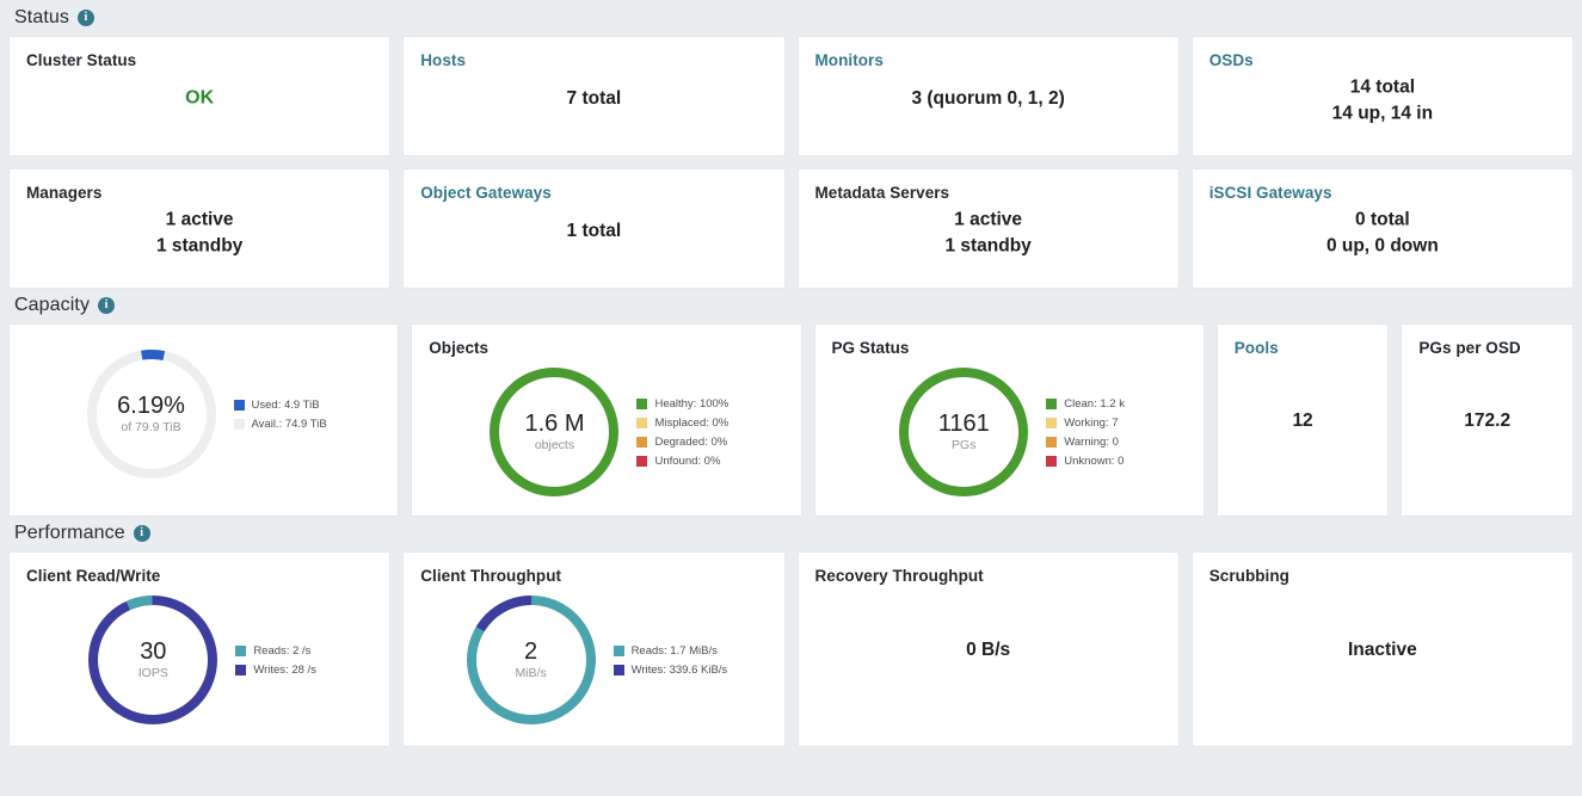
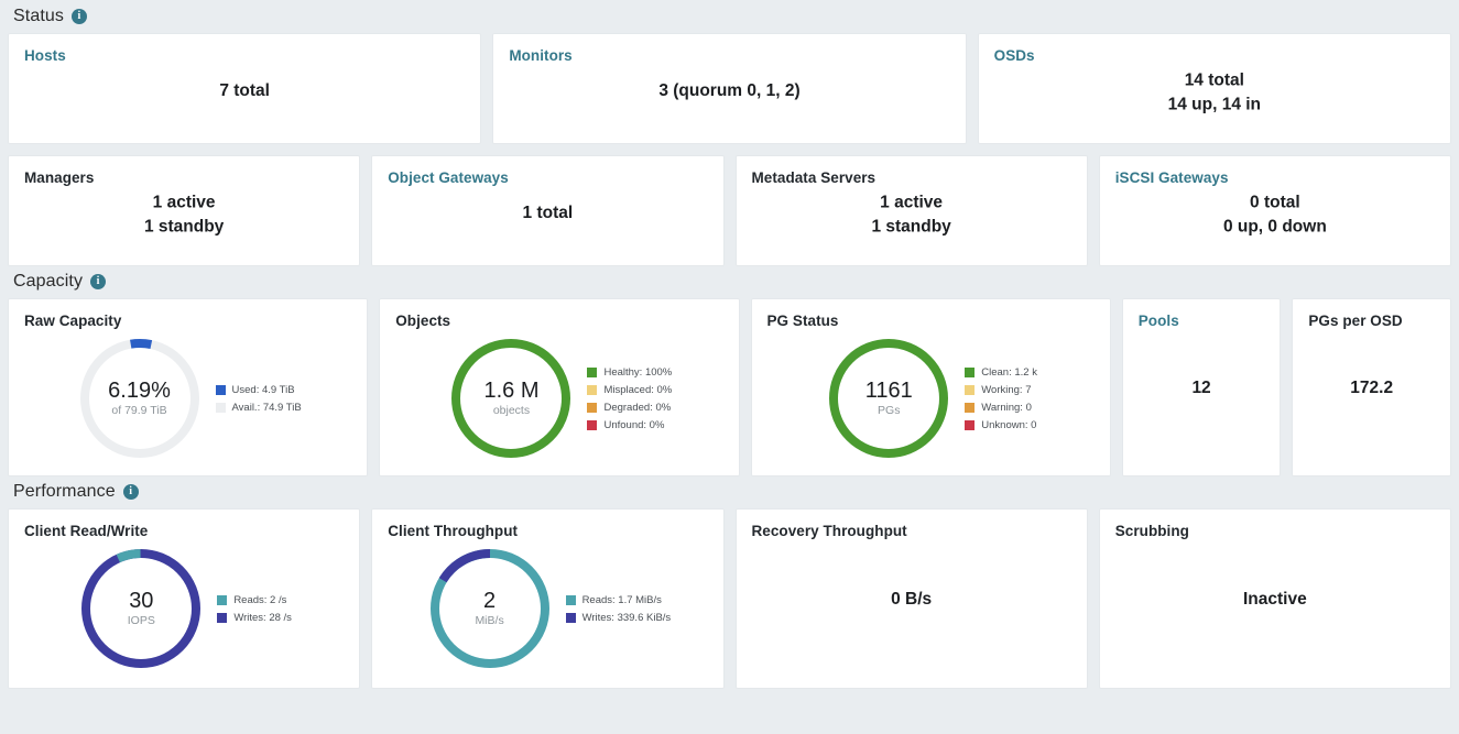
  Status
  i
- Cluster Status
- OK
  Hosts
  7 total
  Monitors
  3 (quorum 0, 1, 2)
  OSDs
  14 total
  14 up, 14 in
  Managers
  1 active
  1 standby
  Object Gateways
  1 total
  Metadata Servers
  1 active
  1 standby
  iSCSI Gateways
  0 total
  0 up, 0 down
  Capacity
  i
+ Raw Capacity
  6.19%
  of 79.9 TiB
  Used: 4.9 TiB
  Avail.: 74.9 TiB
  Objects
  1.6 M
  objects
  Healthy: 100%
  Misplaced: 0%
  Degraded: 0%
  Unfound: 0%
  PG Status
  1161
  PGs
  Clean: 1.2 k
  Working: 7
  Warning: 0
  Unknown: 0
  Pools
  12
  PGs per OSD
  172.2
  Performance
  i
  Client Read/Write
  30
  IOPS
  Reads: 2 /s
  Writes: 28 /s
  Client Throughput
  2
  MiB/s
  Reads: 1.7 MiB/s
  Writes: 339.6 KiB/s
  Recovery Throughput
  0 B/s
  Scrubbing
  Inactive
